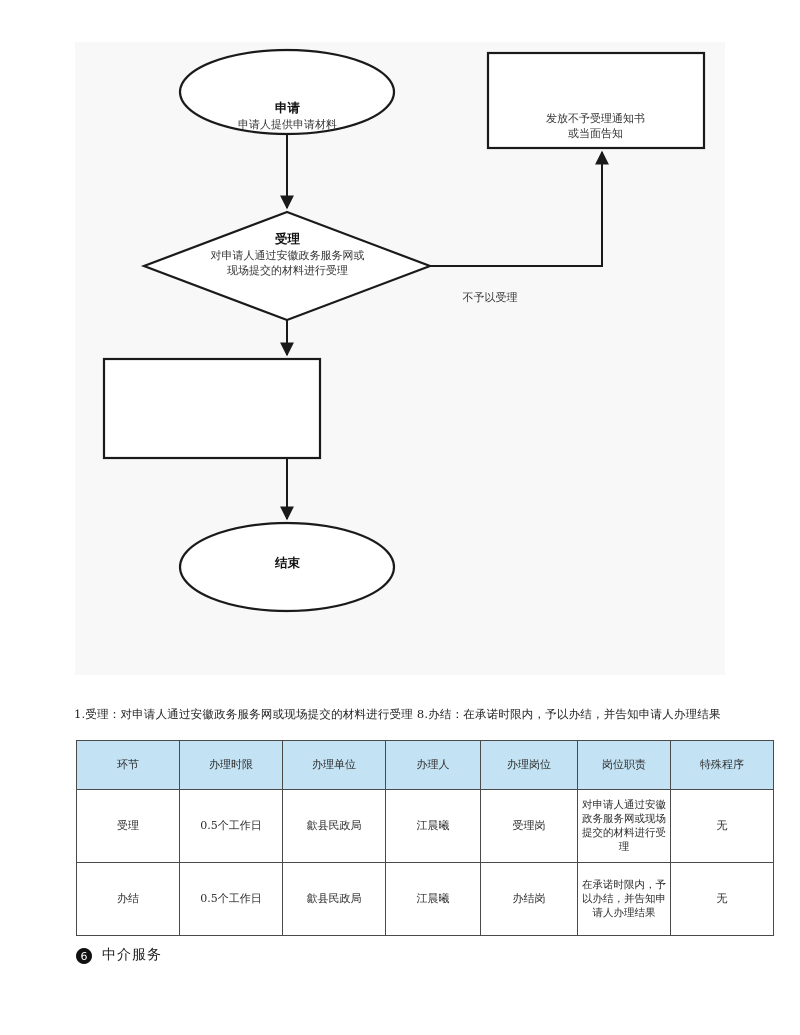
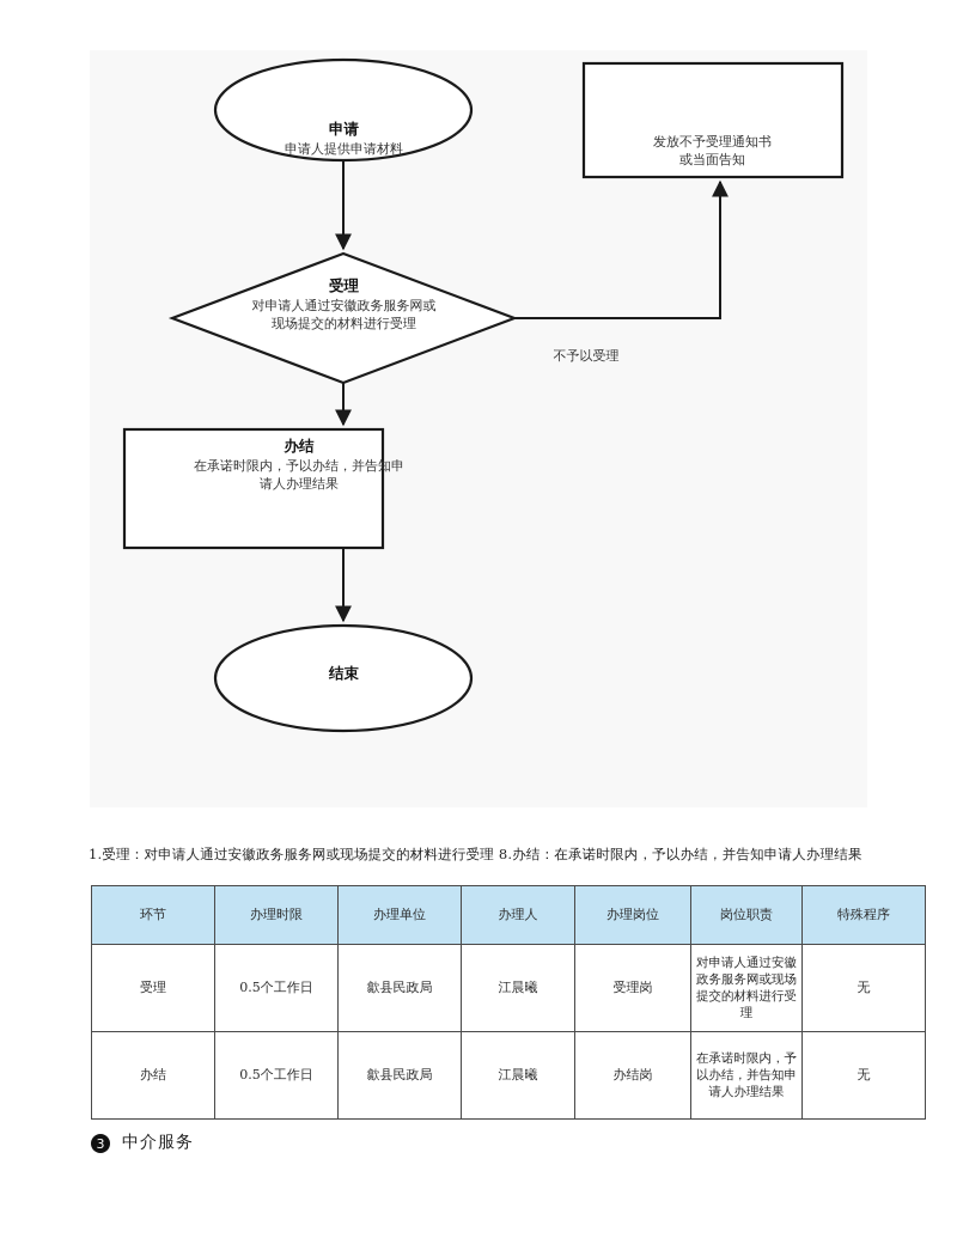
  申请
  申请人提供申请材料
  发放不予受理通知书
  或当面告知
  受理
  对申请人通过安徽政务服务网或
  现场提交的材料进行受理
+ 办结
+ 在承诺时限内，予以办结，并告知申
+ 请人办理结果
  结束
  不予以受理
  1.受理：对申请人通过安徽政务服务网或现场提交的材料进行受理 8.办结：在承诺时限内，予以办结，并告知申请人办理结果
  环节	办理时限	办理单位	办理人	办理岗位	岗位职责	特殊程序
  受理	0.5个工作日	歙县民政局	江晨曦	受理岗	对申请人通过安徽政务服务网或现场提交的材料进行受理	无
  办结	0.5个工作日	歙县民政局	江晨曦	办结岗	在承诺时限内，予以办结，并告知申请人办理结果	无
- 6
+ 3
  中介服务
